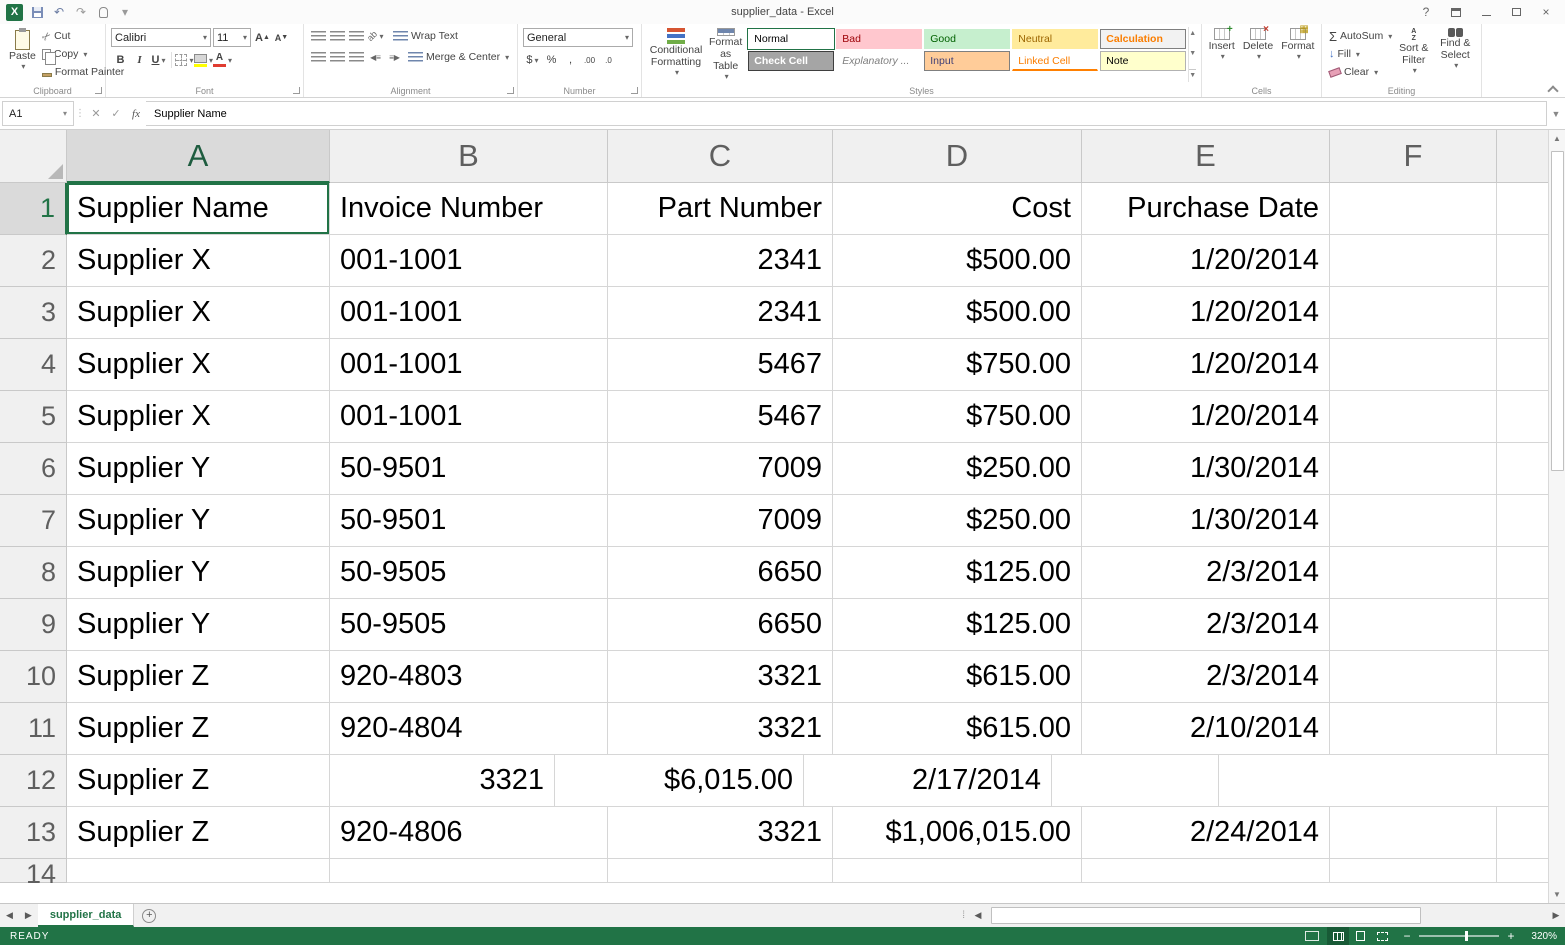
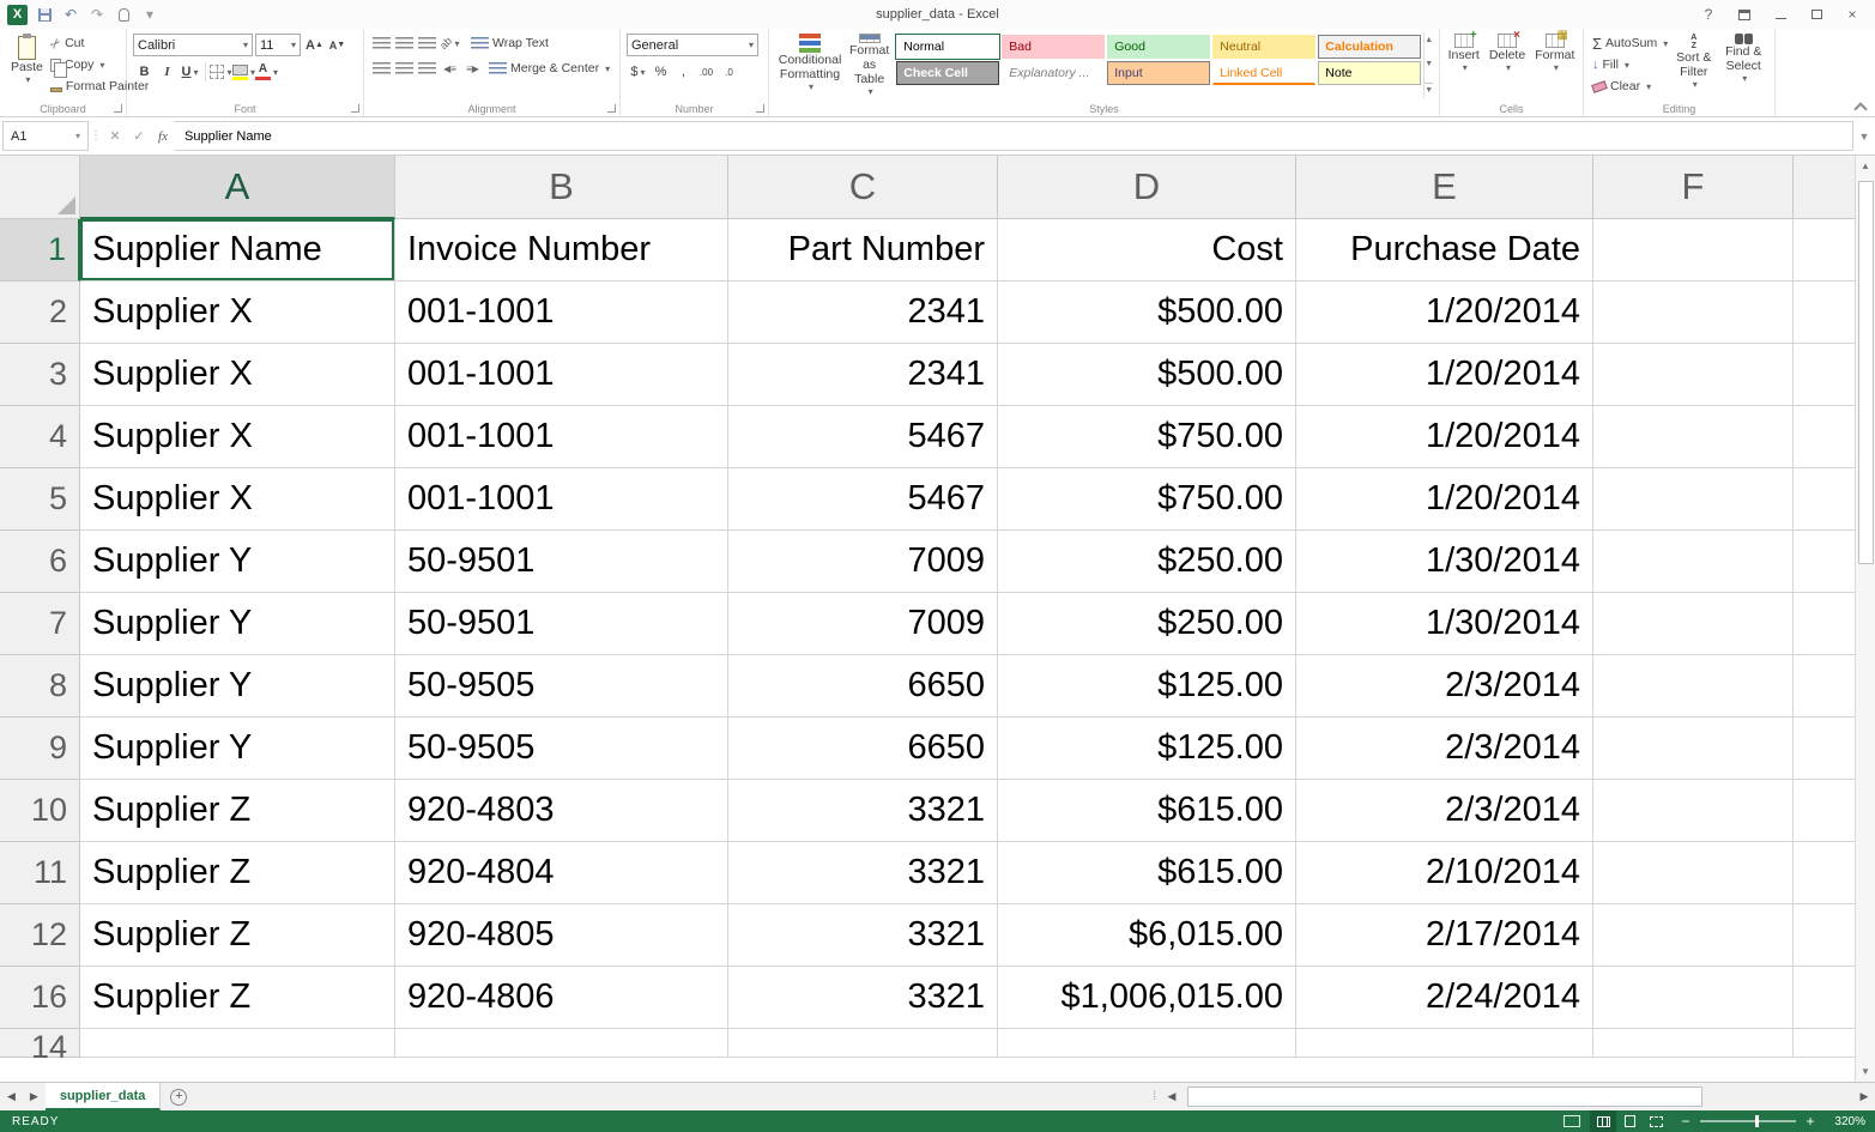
  X
  ↶
  ↷
  ▾
  supplier_data - Excel
  ?
  ×
  Paste
  Cut
  Copy
  Format Painter
  Clipboard
  Calibri
  ▾
  11
  ▾
  A
  A
  B
  I
  U
  A
  Font
  Wrap Text
  ◀≡
  ≡▶
  Merge & Center
  Alignment
  General
  ▾
  $
  %
  ,
  .00
  .0
  Number
  Conditional
  Formatting
  Format as
  Table
  Normal
  Bad
  Good
  Neutral
  Calculation
  Check Cell
  Explanatory ...
  Input
  Linked Cell
  Note
  Styles
  +
  Insert
  ×
  Delete
  ▦
  Format
  Cells
  Σ
  AutoSum
  ↓
  Fill
  Clear
  Sort &
  Filter
  Find &
  Select
  Editing
  A1
  ▾
  ⋮
  ✕
  ✓
  fx
  Supplier Name
  ▼
  A
  B
  C
  D
  E
  F
  1
  Supplier Name
  Invoice Number
  Part Number
  Cost
  Purchase Date
  2
  Supplier X
  001-1001
  2341
  $500.00
  1/20/2014
  3
  Supplier X
  001-1001
  2341
  $500.00
  1/20/2014
  4
  Supplier X
  001-1001
  5467
  $750.00
  1/20/2014
  5
  Supplier X
  001-1001
  5467
  $750.00
  1/20/2014
  6
  Supplier Y
  50-9501
  7009
  $250.00
  1/30/2014
  7
  Supplier Y
  50-9501
  7009
  $250.00
  1/30/2014
  8
  Supplier Y
  50-9505
  6650
  $125.00
  2/3/2014
  9
  Supplier Y
  50-9505
  6650
  $125.00
  2/3/2014
  10
  Supplier Z
  920-4803
  3321
  $615.00
  2/3/2014
  11
  Supplier Z
  920-4804
  3321
  $615.00
  2/10/2014
  12
  Supplier Z
+ 920-4805
  3321
  $6,015.00
  2/17/2014
- 13
+ 16
  Supplier Z
  920-4806
  3321
  $1,006,015.00
  2/24/2014
  14
  ▲
  ▼
  ◀
  ▶
  supplier_data
  +
  ⁞
  ◀
  ▶
  READY
  −
  +
  320%
